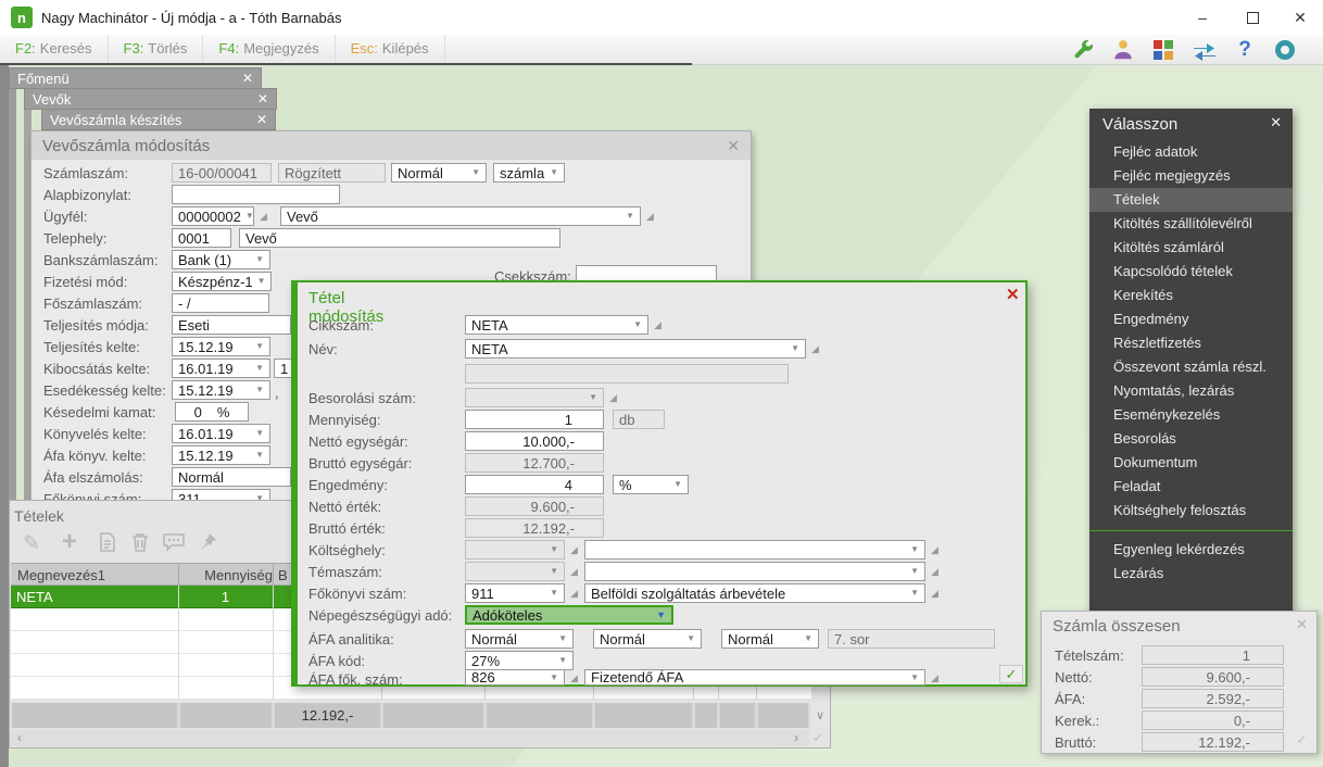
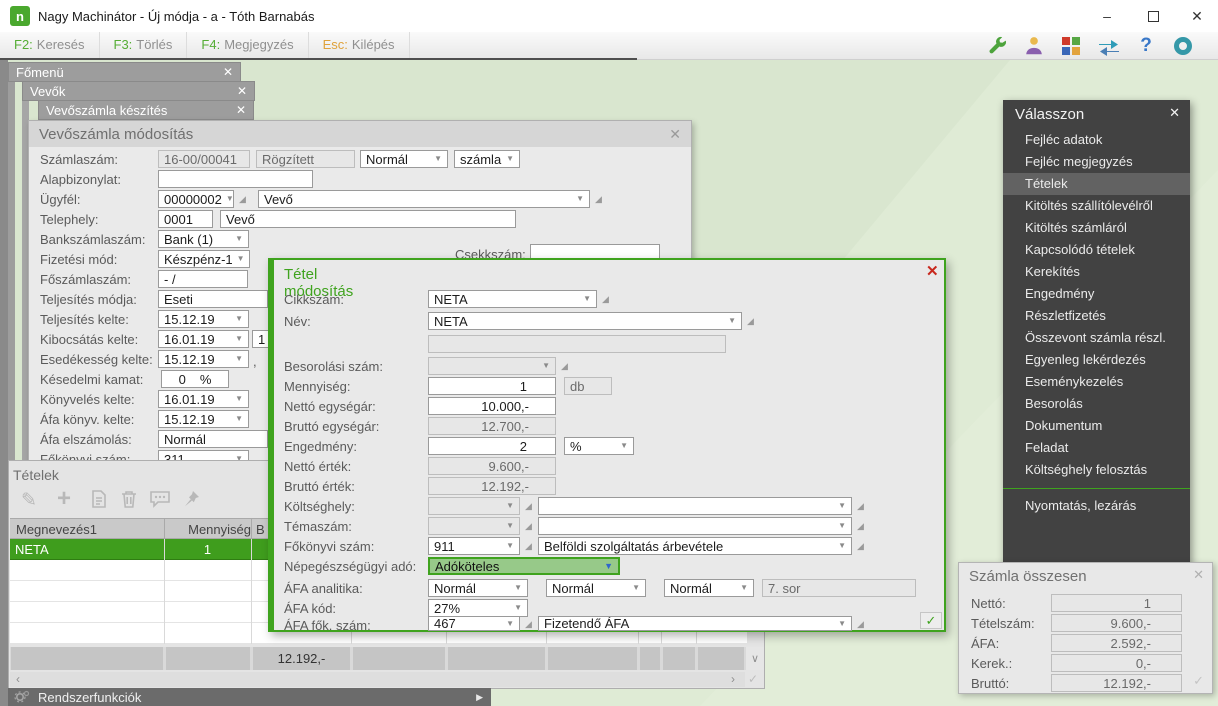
  n
  Nagy Machinátor - Új módja - a - Tóth Barnabás
  –
  ✕
  F2: Keresés
  F3: Törlés
  F4: Megjegyzés
  Esc: Kilépés
  ?
  Főmenü
  ✕
  Vevők
  ✕
  Vevőszámla készítés
  ✕
  Vevőszámla módosítás
  ✕
  Számlaszám:
  16-00/00041
  Rögzített
  Normál
  ▼
  számla
  ▼
  Alapbizonylat:
  Ügyfél:
  00000002
  ▼
  ◢
  Vevő
  ▼
  ◢
  Telephely:
  0001
  Vevő
  Bankszámlaszám:
  Bank (1)
  ▼
  Fizetési mód:
  Készpénz-1
  ▼
  Csekkszám:
  Főszámlaszám:
  - /
  Teljesítés módja:
  Eseti
  Teljesítés kelte:
  15.12.19
  ▼
  Kibocsátás kelte:
  16.01.19
  ▼
  1
  Esedékesség kelte:
  15.12.19
  ▼
  ,
  Késedelmi kamat:
  0
  %
  Könyvelés kelte:
  16.01.19
  ▼
  Áfa könyv. kelte:
  15.12.19
  ▼
  Áfa elszámolás:
  Normál
  311
  ▼
  Tételek
  ✎
  +
  Megnevezés1
  Mennyiség
  B
  NETA
  1
  12.192,-
  ∨
  ‹
  ›
  ✓
  Tétel módosítás
  ✕
  Cikkszám:
  NETA
  ▼
  ◢
  Név:
  NETA
  ▼
  ◢
  Besorolási szám:
  ▼
  ◢
  Mennyiség:
  1
  db
  Nettó egységár:
  10.000,-
  Bruttó egységár:
  12.700,-
  Engedmény:
- 4
+ 2
  %
  ▼
  Nettó érték:
  9.600,-
  Bruttó érték:
  12.192,-
  Költséghely:
  ▼
  ◢
  ▼
  ◢
  Témaszám:
  ▼
  ◢
  ▼
  ◢
  Főkönyvi szám:
  911
  ▼
  ◢
  Belföldi szolgáltatás árbevétele
  ▼
  ◢
  Népegészségügyi adó:
  Adóköteles
  ▼
  ÁFA analitika:
  Normál
  ▼
  Normál
  ▼
  Normál
  ▼
  7. sor
  ÁFA kód:
  27%
  ▼
  ÁFA fők. szám:
- 826
+ 467
  ▼
  ◢
  Fizetendő ÁFA
  ▼
  ◢
  ✓
  Válasszon
  ✕
  Fejléc adatok
  Fejléc megjegyzés
  Tételek
  Kitöltés szállítólevélről
  Kitöltés számláról
  Kapcsolódó tételek
  Kerekítés
  Engedmény
  Részletfizetés
  Összevont számla részl.
- Nyomtatás, lezárás
+ Egyenleg lekérdezés
  Eseménykezelés
  Besorolás
  Dokumentum
  Feladat
  Költséghely felosztás
- Egyenleg lekérdezés
+ Nyomtatás, lezárás
- Lezárás
  Számla összesen
  ✕
- Tételszám:
+ Nettó:
  1
- Nettó:
+ Tételszám:
  9.600,-
  ÁFA:
  2.592,-
  Kerek.:
  0,-
  Bruttó:
  12.192,-
  ✓
+ Rendszerfunkciók
+ ▶
